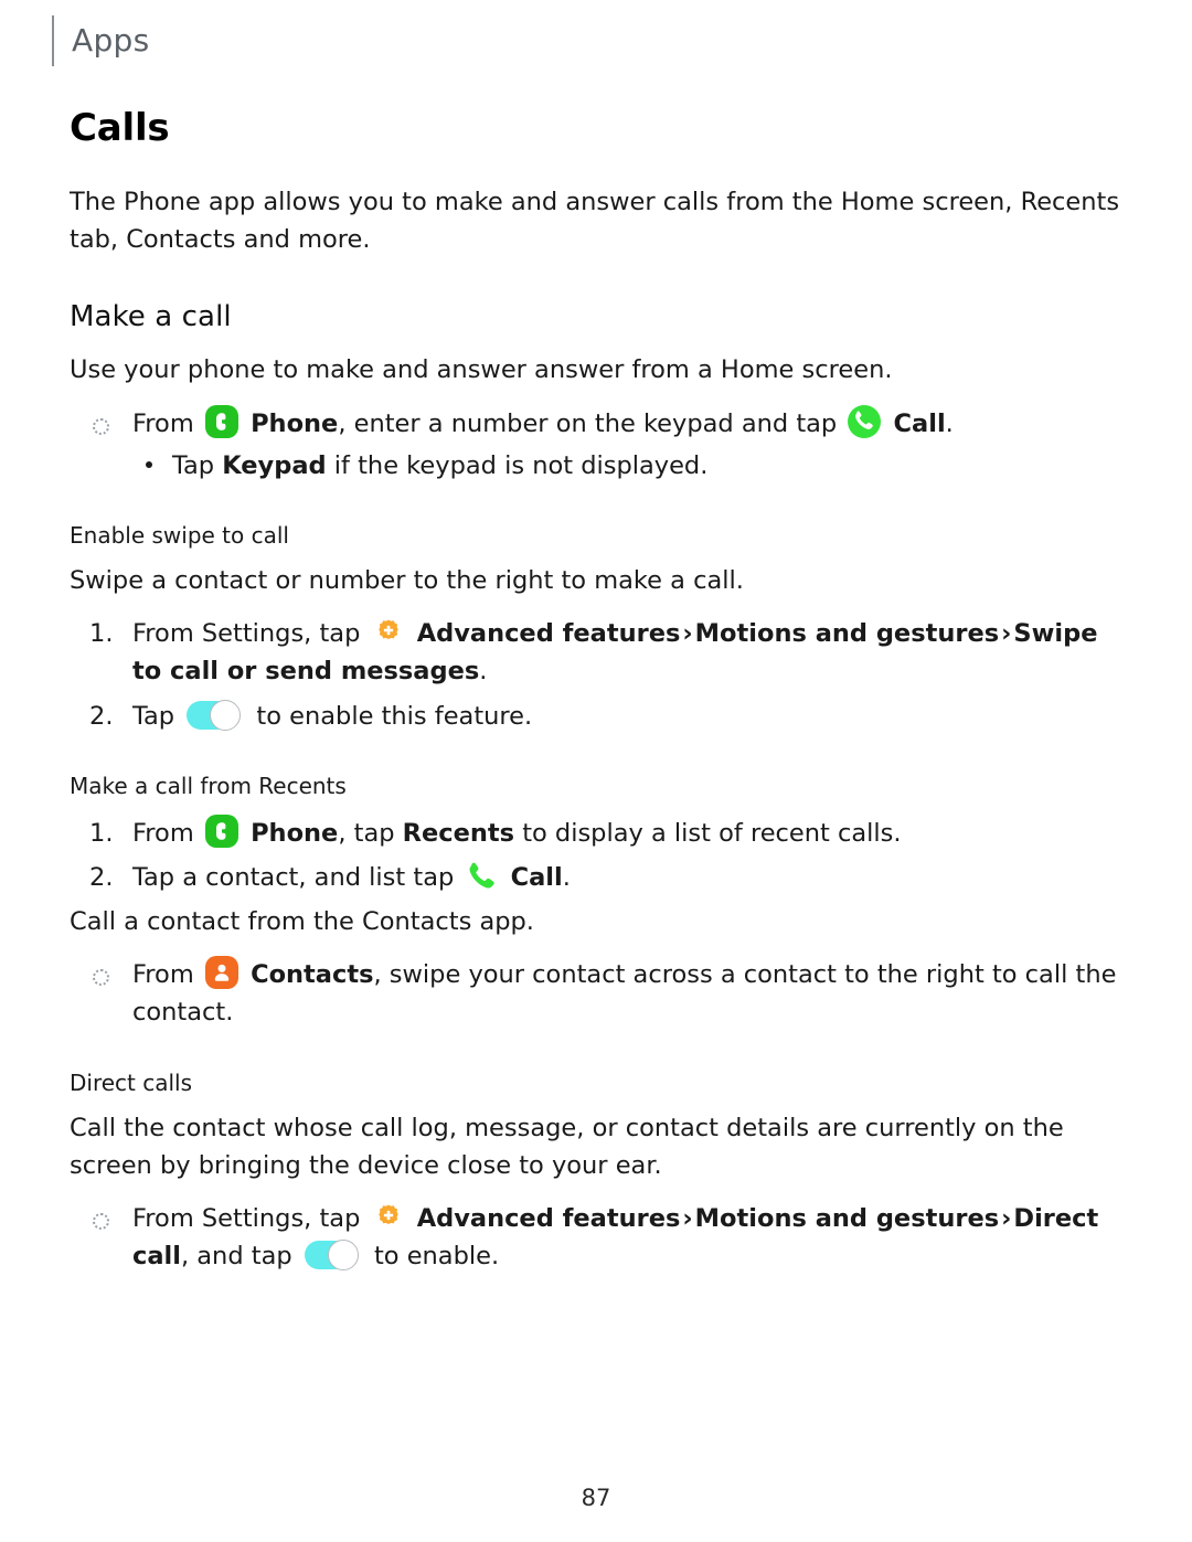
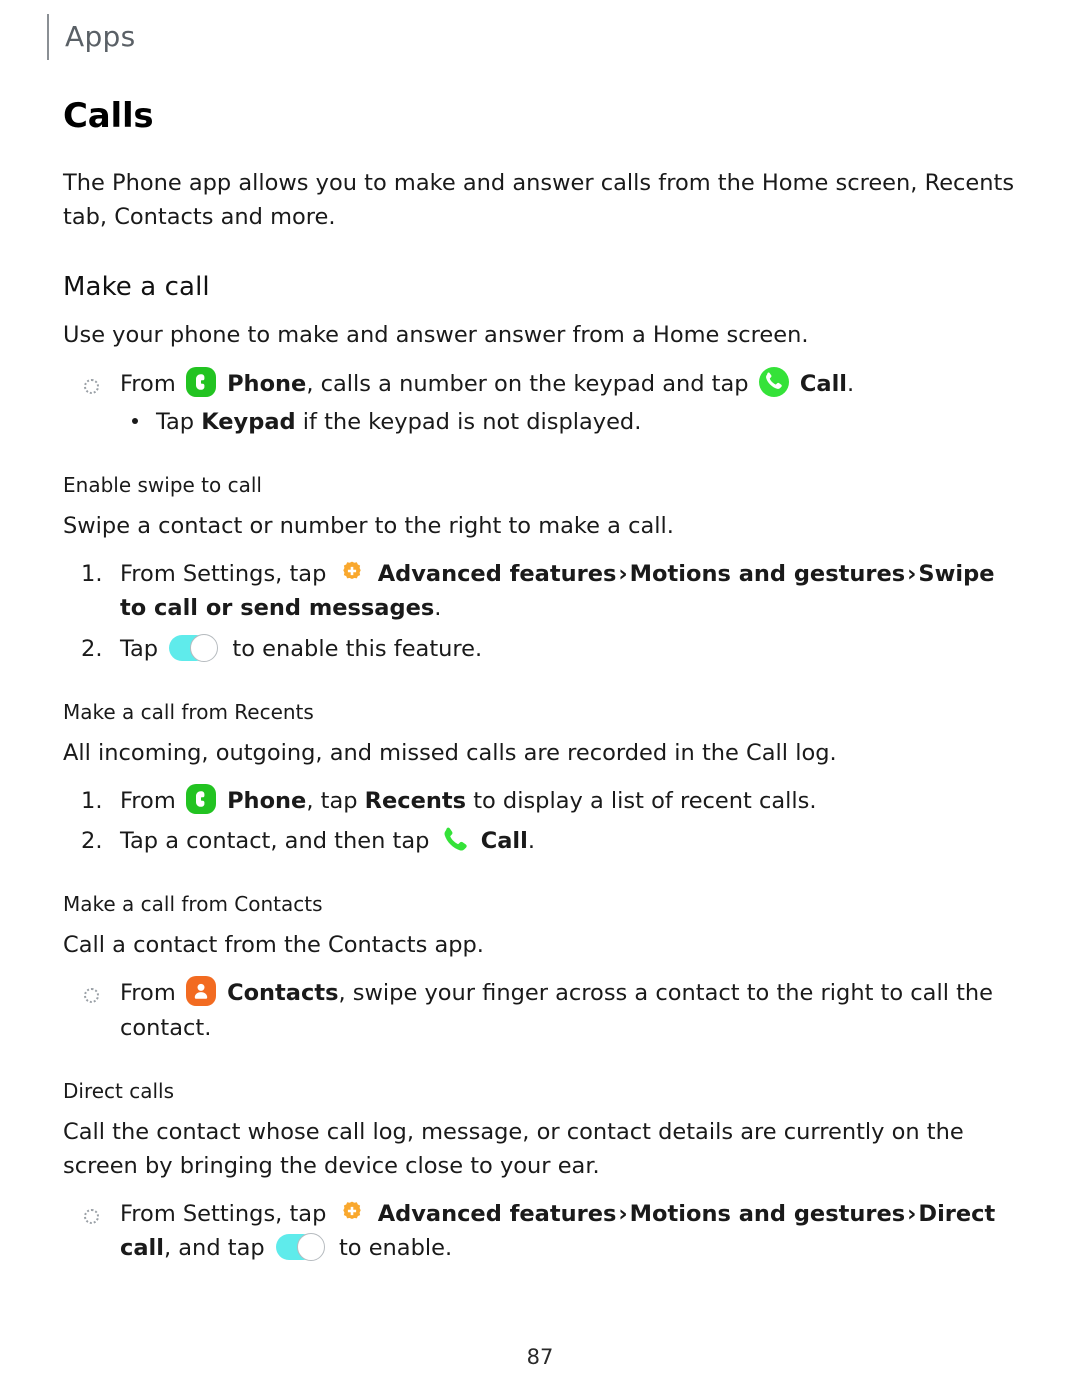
  Apps
  Calls
  The Phone app allows you to make and answer calls from the Home screen, Recents tab, Contacts and more.
  Make a call
  Use your phone to make and answer answer from a Home screen.
- From Phone, enter a number on the keypad and tap Call.
+ From Phone, calls a number on the keypad and tap Call.
  Tap Keypad if the keypad is not displayed.
  Enable swipe to call
  Swipe a contact or number to the right to make a call.
  1.
  From Settings, tap Advanced features›Motions and gestures›Swipe to call or send messages.
  2.
  Tap to enable this feature.
  Make a call from Recents
+ All incoming, outgoing, and missed calls are recorded in the Call log.
  1.
  From Phone, tap Recents to display a list of recent calls.
  2.
- Tap a contact, and list tap Call.
+ Tap a contact, and then tap Call.
+ Make a call from Contacts
  Call a contact from the Contacts app.
- From Contacts, swipe your contact across a contact to the right to call the contact.
+ From Contacts, swipe your finger across a contact to the right to call the contact.
  Direct calls
  Call the contact whose call log, message, or contact details are currently on the screen by bringing the device close to your ear.
  From Settings, tap Advanced features›Motions and gestures›Direct call, and tap to enable.
  87
